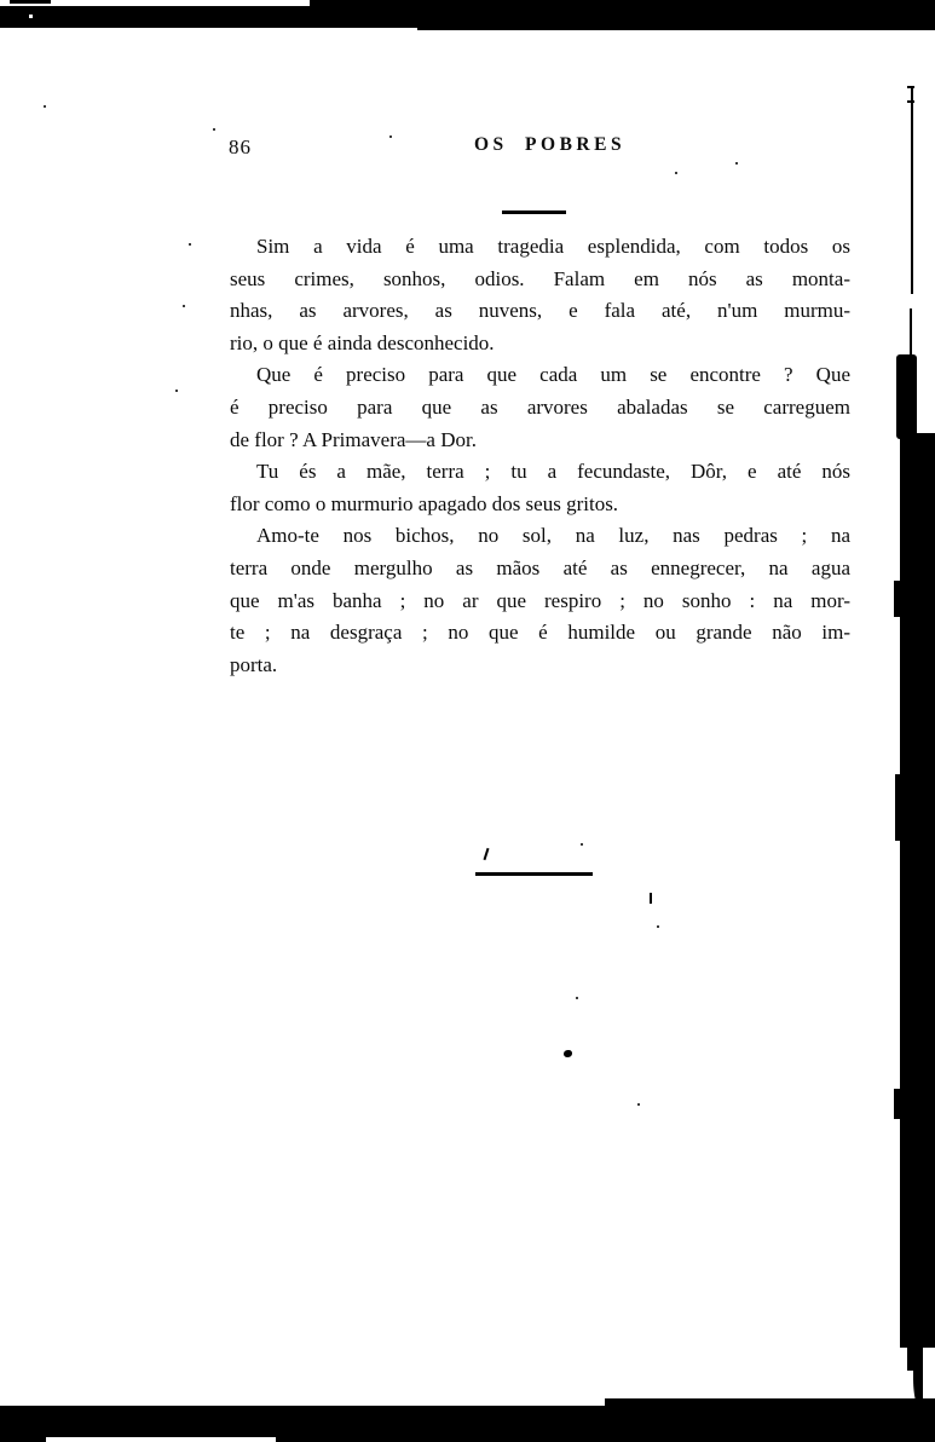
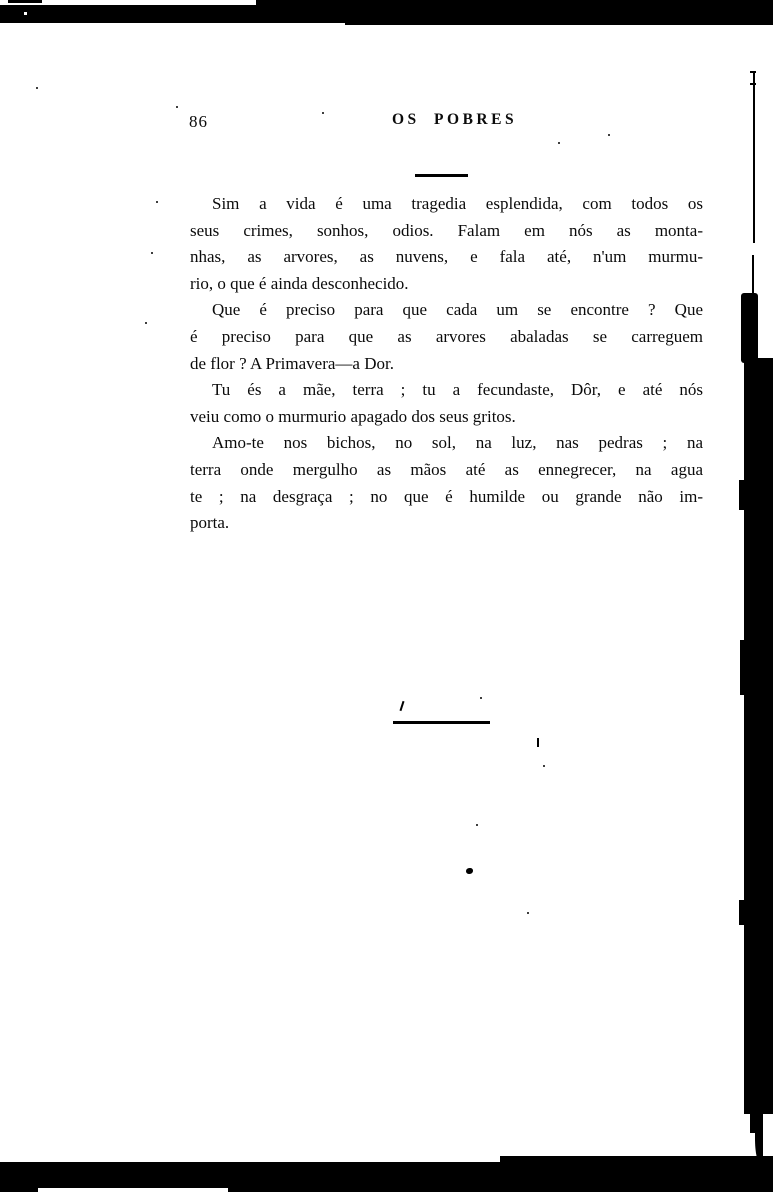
  86
  OS POBRES
  Sim a vida é uma tragedia esplendida, com todos os
  seus crimes, sonhos, odios. Falam em nós as monta-
  nhas, as arvores, as nuvens, e fala até, n'um murmu-
  rio, o que é ainda desconhecido.
  Que é preciso para que cada um se encontre ? Que
  é preciso para que as arvores abaladas se carreguem
  de flor ? A Primavera—a Dor.
  Tu és a mãe, terra ; tu a fecundaste, Dôr, e até nós
- flor como o murmurio apagado dos seus gritos.
+ veiu como o murmurio apagado dos seus gritos.
  Amo-te nos bichos, no sol, na luz, nas pedras ; na
  terra onde mergulho as mãos até as ennegrecer, na agua
- que m'as banha ; no ar que respiro ; no sonho : na mor-
  te ; na desgraça ; no que é humilde ou grande não im-
  porta.
